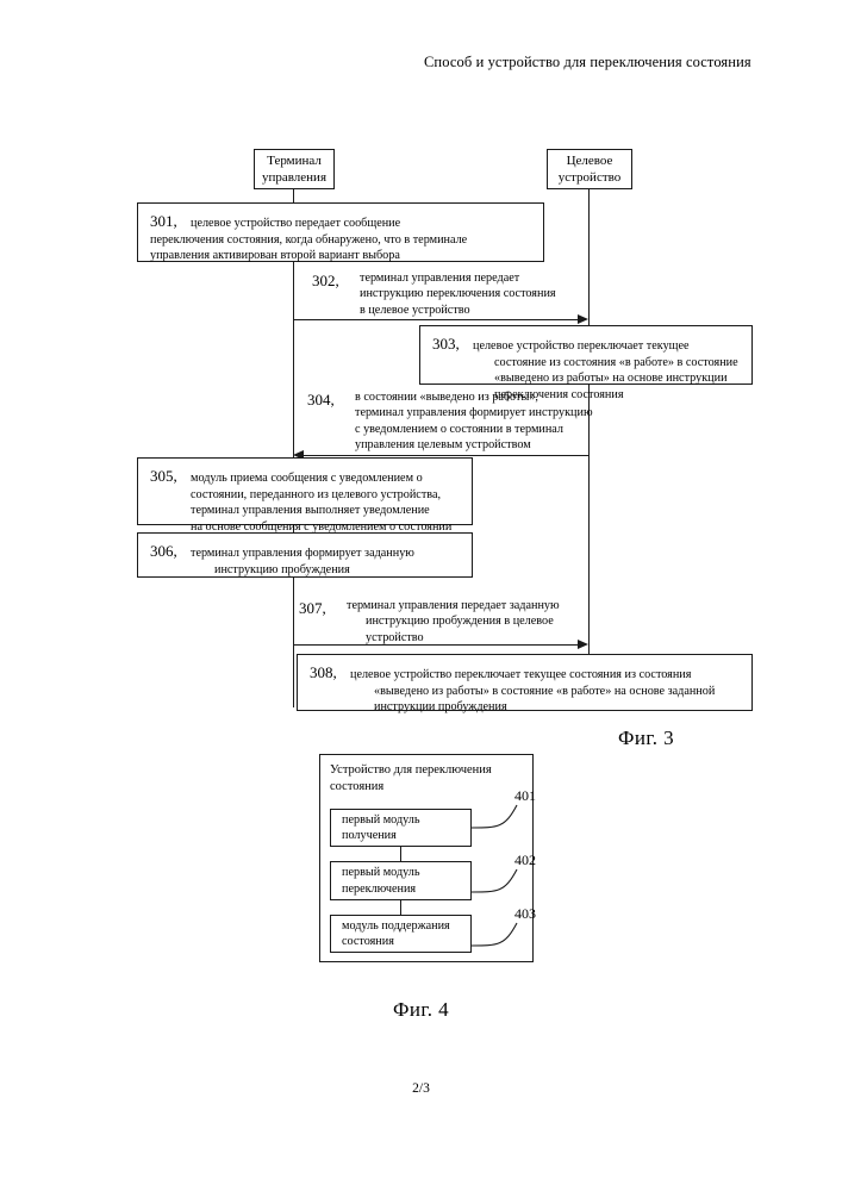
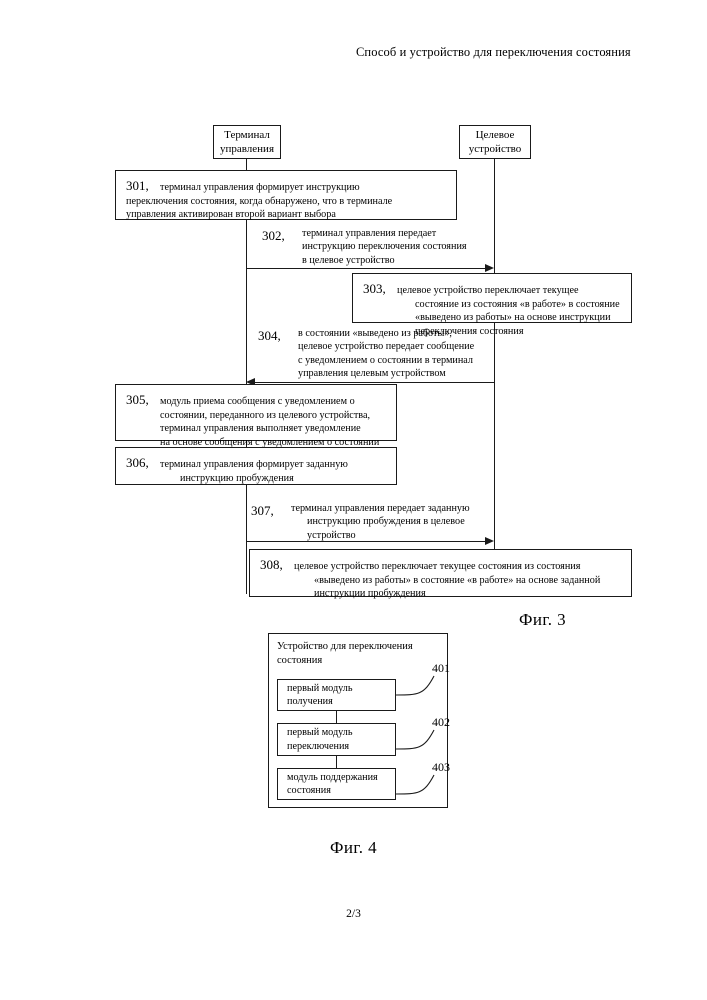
  Способ и устройство для переключения состояния
  Терминал
  управления
  Целевое
  устройство
  301,
- целевое устройство передает сообщение
+ терминал управления формирует инструкцию
  переключения состояния, когда обнаружено, что в терминале
  управления активирован второй вариант выбора
  302,
  терминал управления передает
  инструкцию переключения состояния
  в целевое устройство
  303,
  целевое устройство переключает текущее
  состояние из состояния «в работе» в состояние
  «выведено из работы» на основе инструкции
  переключения состояния
  304,
  в состоянии «выведено из работы»,
- терминал управления формирует инструкцию
+ целевое устройство передает сообщение
  с уведомлением о состоянии в терминал
  управления целевым устройством
  305,
  модуль приема сообщения с уведомлением о
  состоянии, переданного из целевого устройства,
  терминал управления выполняет уведомление
  на основе сообщения с уведомлением о состоянии
  306,
  терминал управления формирует заданную
  инструкцию пробуждения
  307,
  терминал управления передает заданную
  инструкцию пробуждения в целевое
  устройство
  308,
  целевое устройство переключает текущее состояния из состояния
  «выведено из работы» в состояние «в работе» на основе заданной
  инструкции пробуждения
  Фиг. 3
  Устройство для переключения
  состояния
  первый модуль
  получения
  401
  первый модуль
  переключения
  402
  модуль поддержания
  состояния
  403
  Фиг. 4
  2/3
